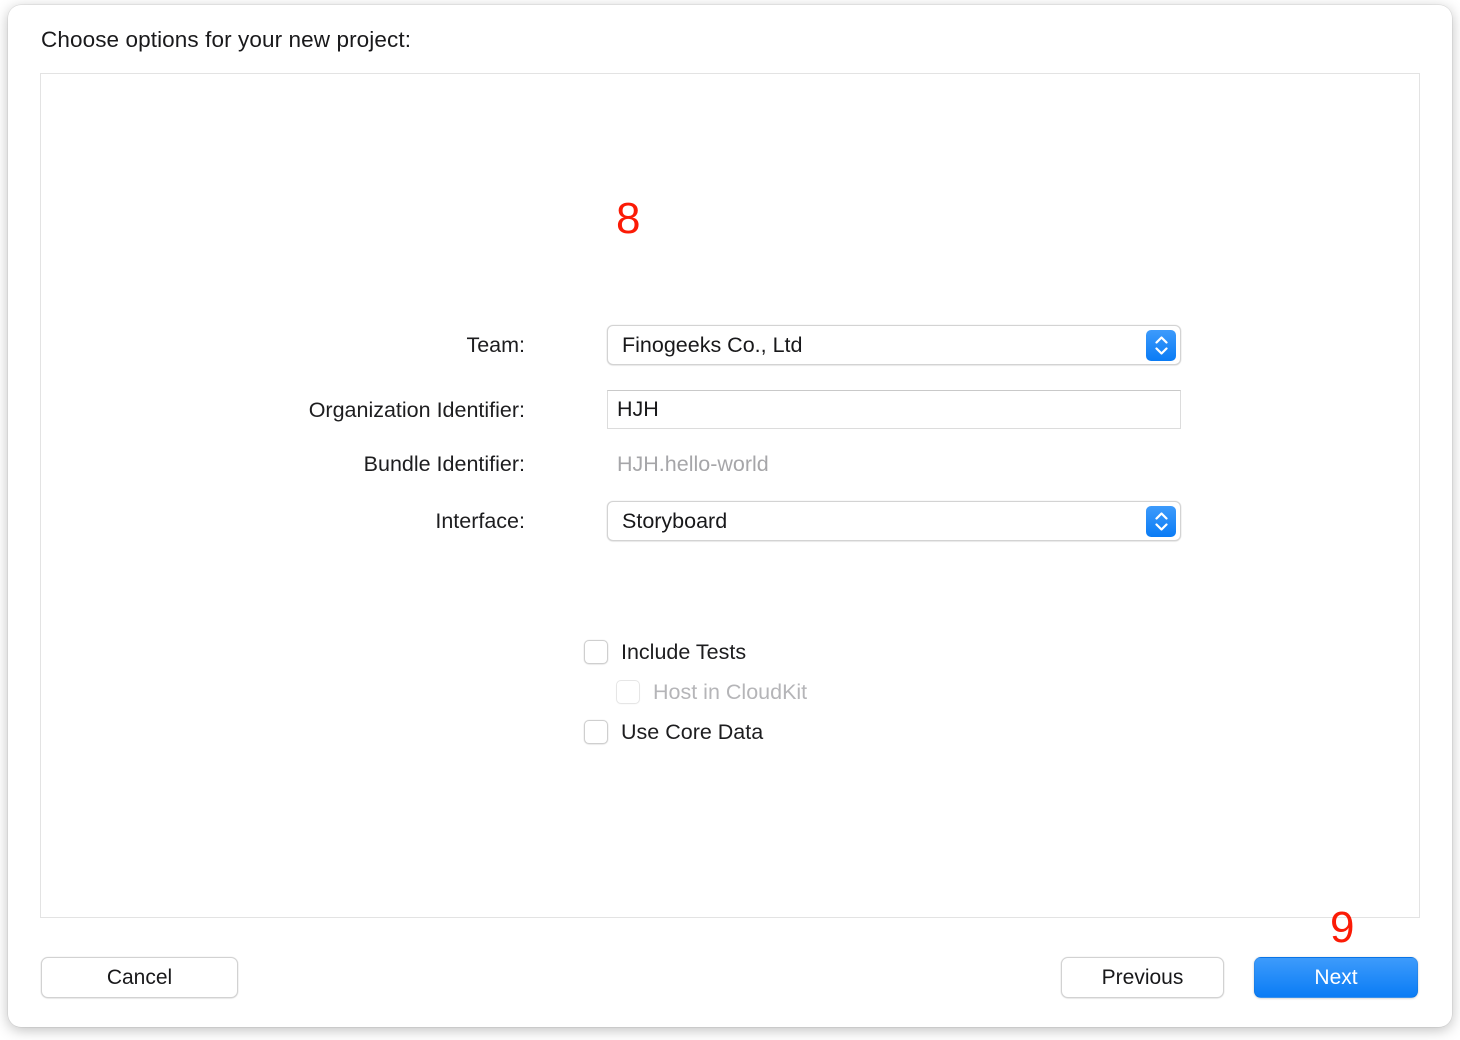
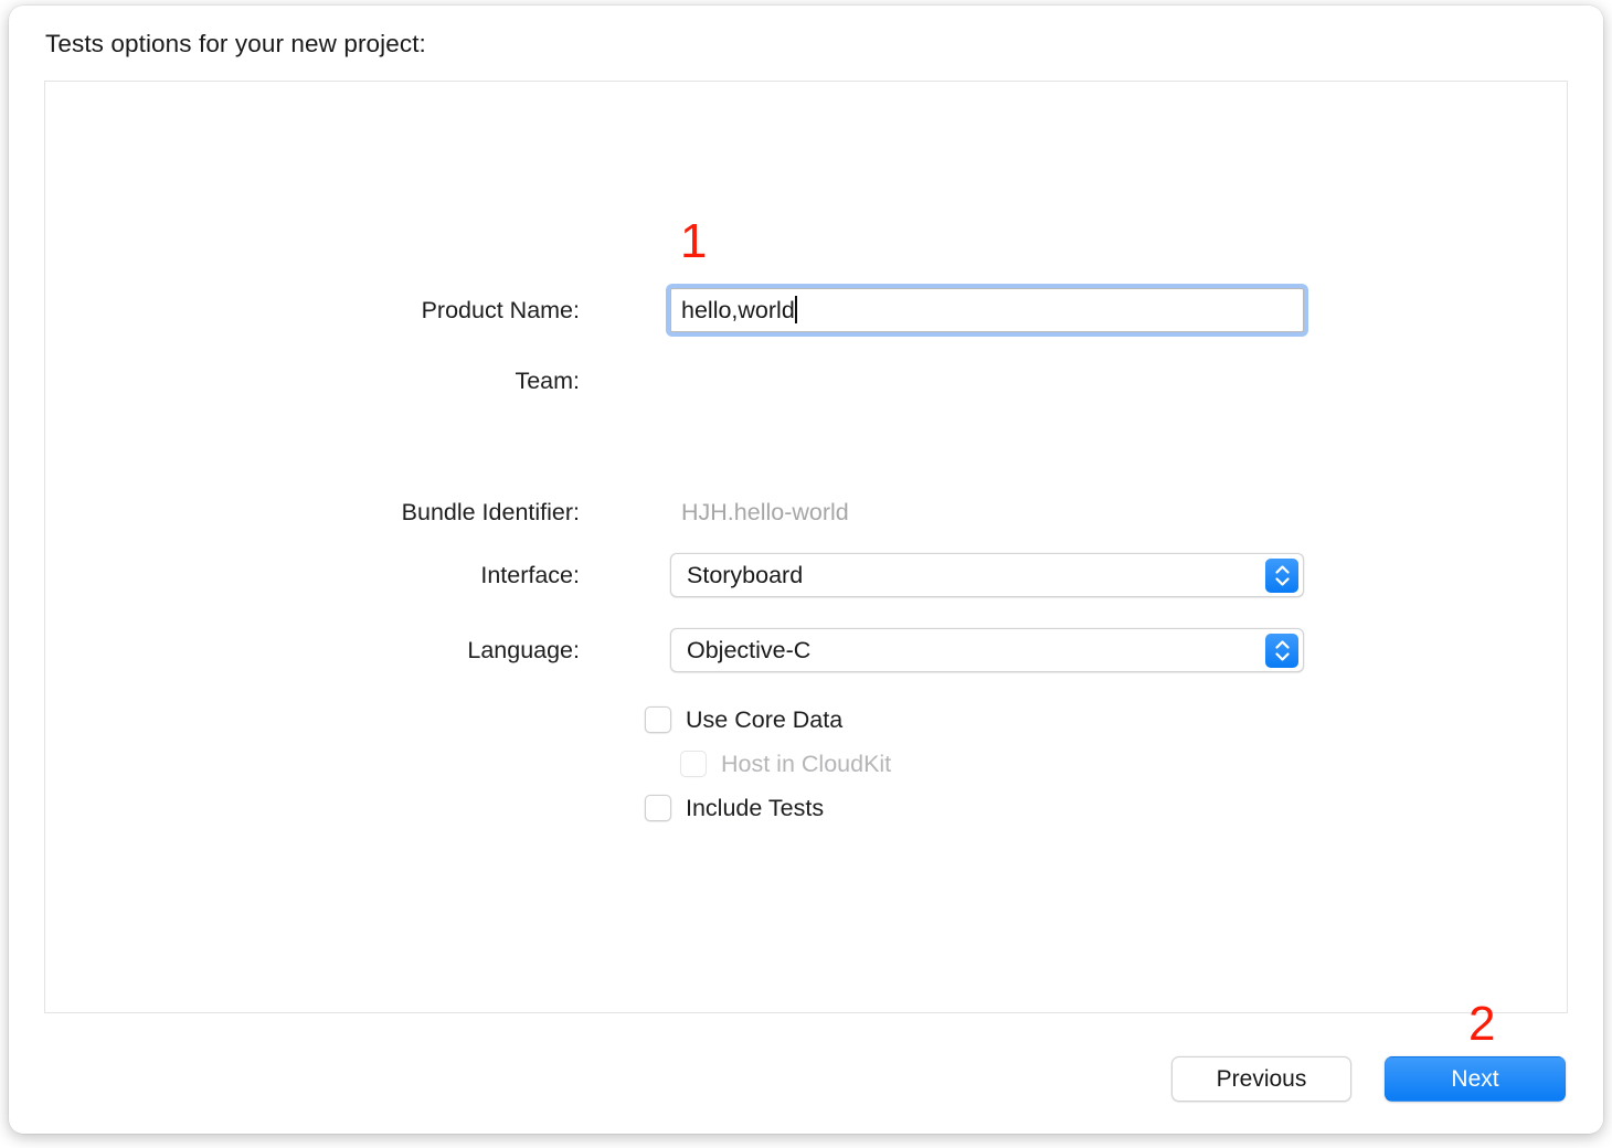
- Choose options for your new project:
+ Tests options for your new project:
+ Product Name:
+ hello,world
  Team:
- Finogeeks Co., Ltd
- Organization Identifier:
- HJH
  Bundle Identifier:
  HJH.hello-world
  Interface:
  Storyboard
+ Language:
+ Objective-C
- Include Tests
+ Use Core Data
  Host in CloudKit
- Use Core Data
+ Include Tests
- Cancel
  Previous
  Next
- 8
+ 1
- 9
+ 2
